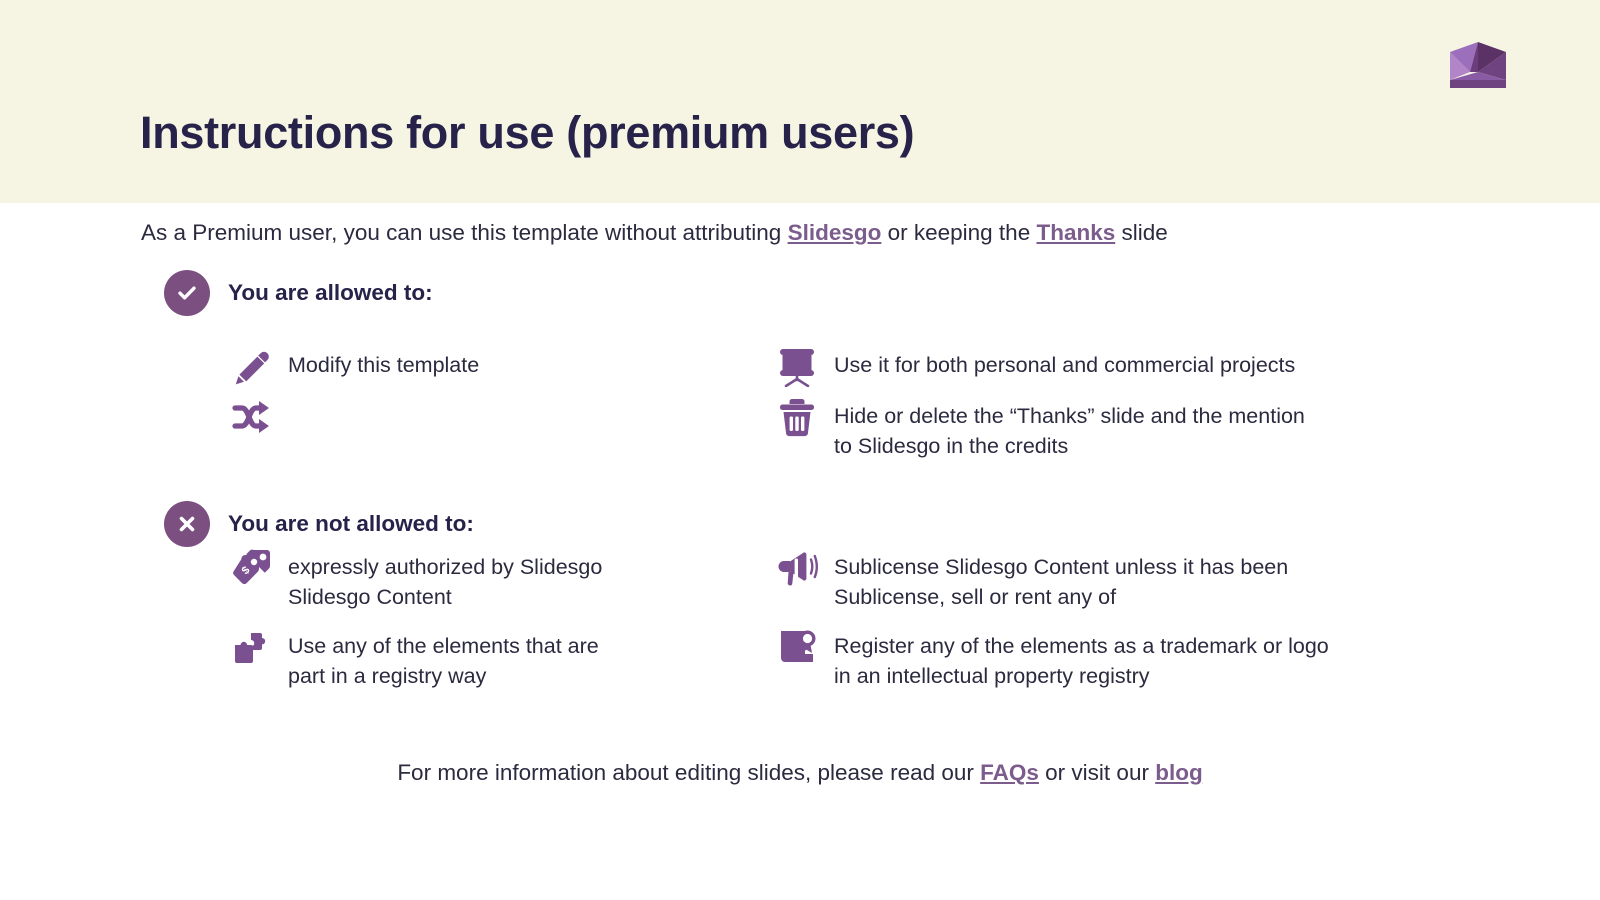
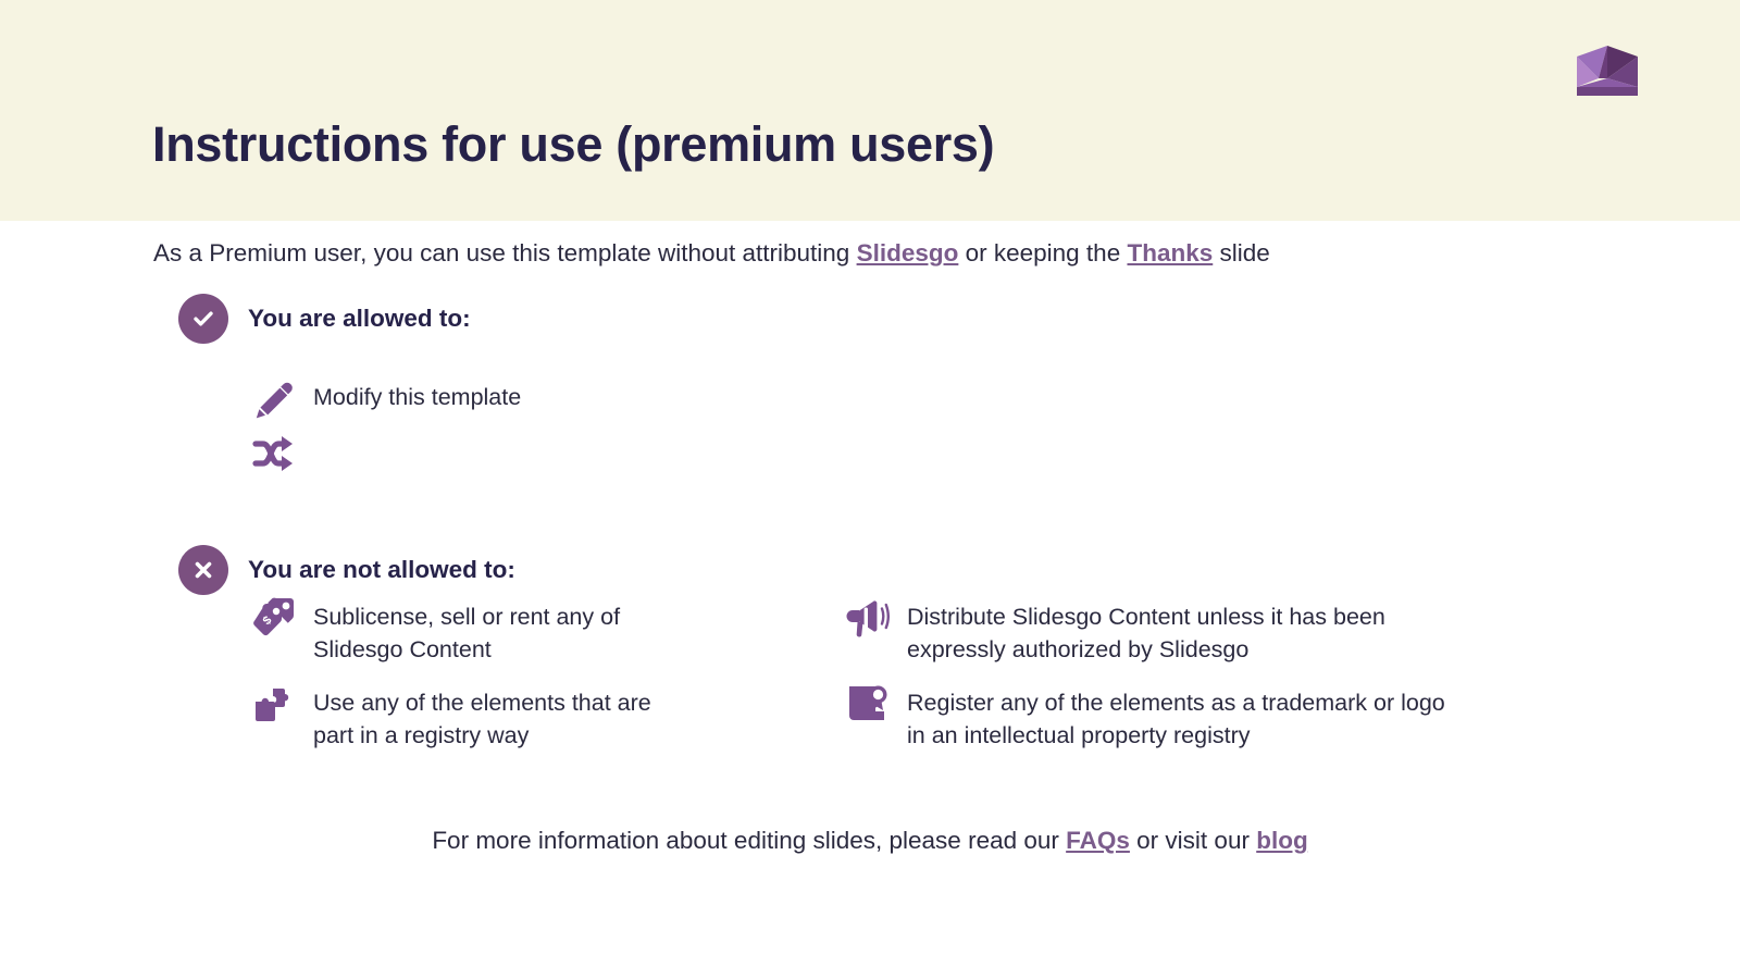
  Instructions for use (premium users)
  As a Premium user, you can use this template without attributing Slidesgo or keeping the Thanks slide
  You are allowed to:
  You are not allowed to:
  Modify this template
- Use it for both personal and commercial projects
- Hide or delete the “Thanks” slide and the mention
- to Slidesgo in the credits
- expressly authorized by Slidesgo
+ Sublicense, sell or rent any of
  Slidesgo Content
  Use any of the elements that are
  part in a registry way
- Sublicense Slidesgo Content unless it has been
+ Distribute Slidesgo Content unless it has been
- Sublicense, sell or rent any of
+ expressly authorized by Slidesgo
  Register any of the elements as a trademark or logo
  in an intellectual property registry
  For more information about editing slides, please read our FAQs or visit our blog
